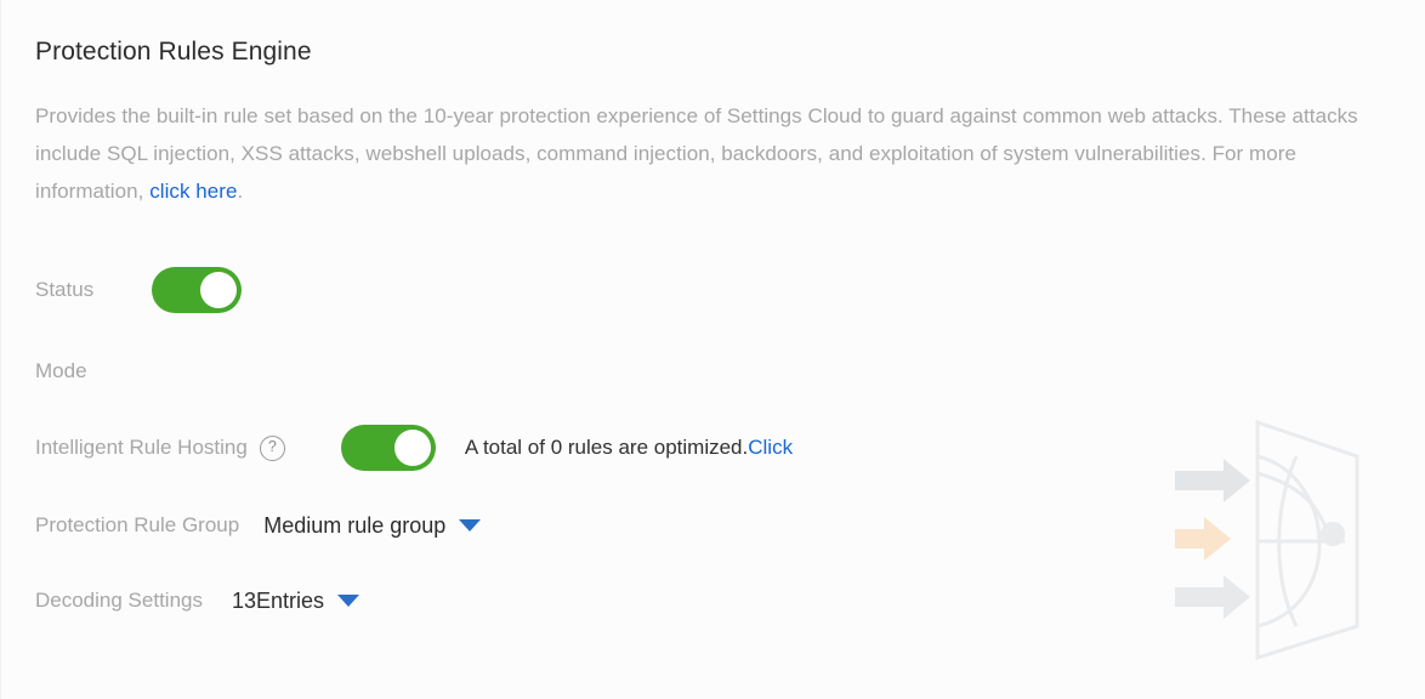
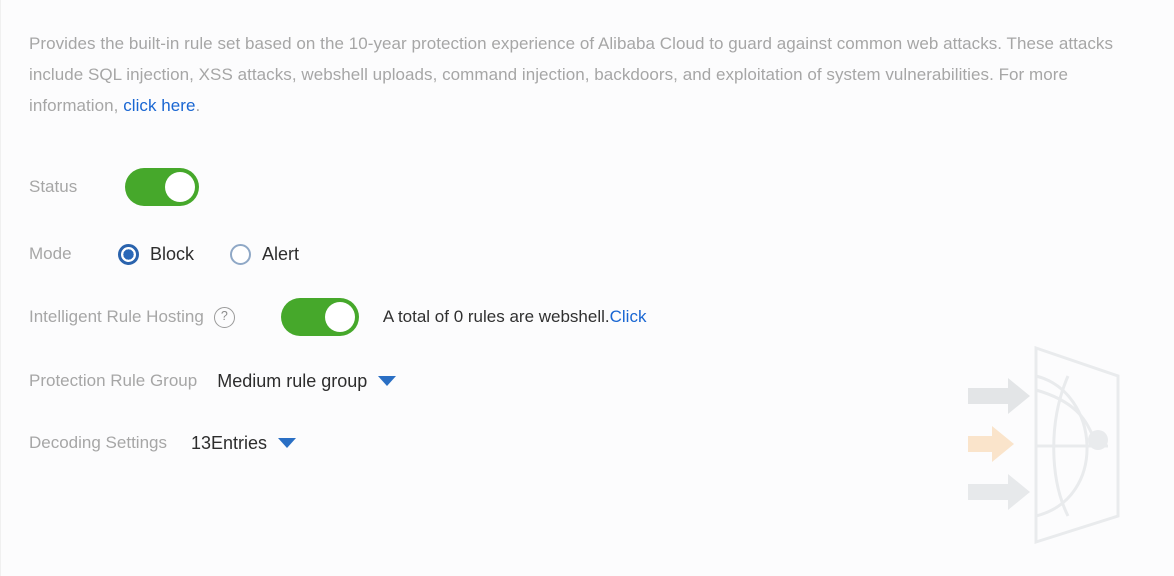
- Protection Rules Engine
- Provides the built-in rule set based on the 10-year protection experience of Settings Cloud to guard against common web attacks. These attacks include SQL injection, XSS attacks, webshell uploads, command injection, backdoors, and exploitation of system vulnerabilities. For more information, click here.
+ Provides the built-in rule set based on the 10-year protection experience of Alibaba Cloud to guard against common web attacks. These attacks include SQL injection, XSS attacks, webshell uploads, command injection, backdoors, and exploitation of system vulnerabilities. For more information, click here.
  Status
  Mode
+ Block
+ Alert
  Intelligent Rule Hosting
  ?
- A total of 0 rules are optimized.Click
+ A total of 0 rules are webshell.Click
  Protection Rule Group
  Medium rule group
  Decoding Settings
  13Entries
